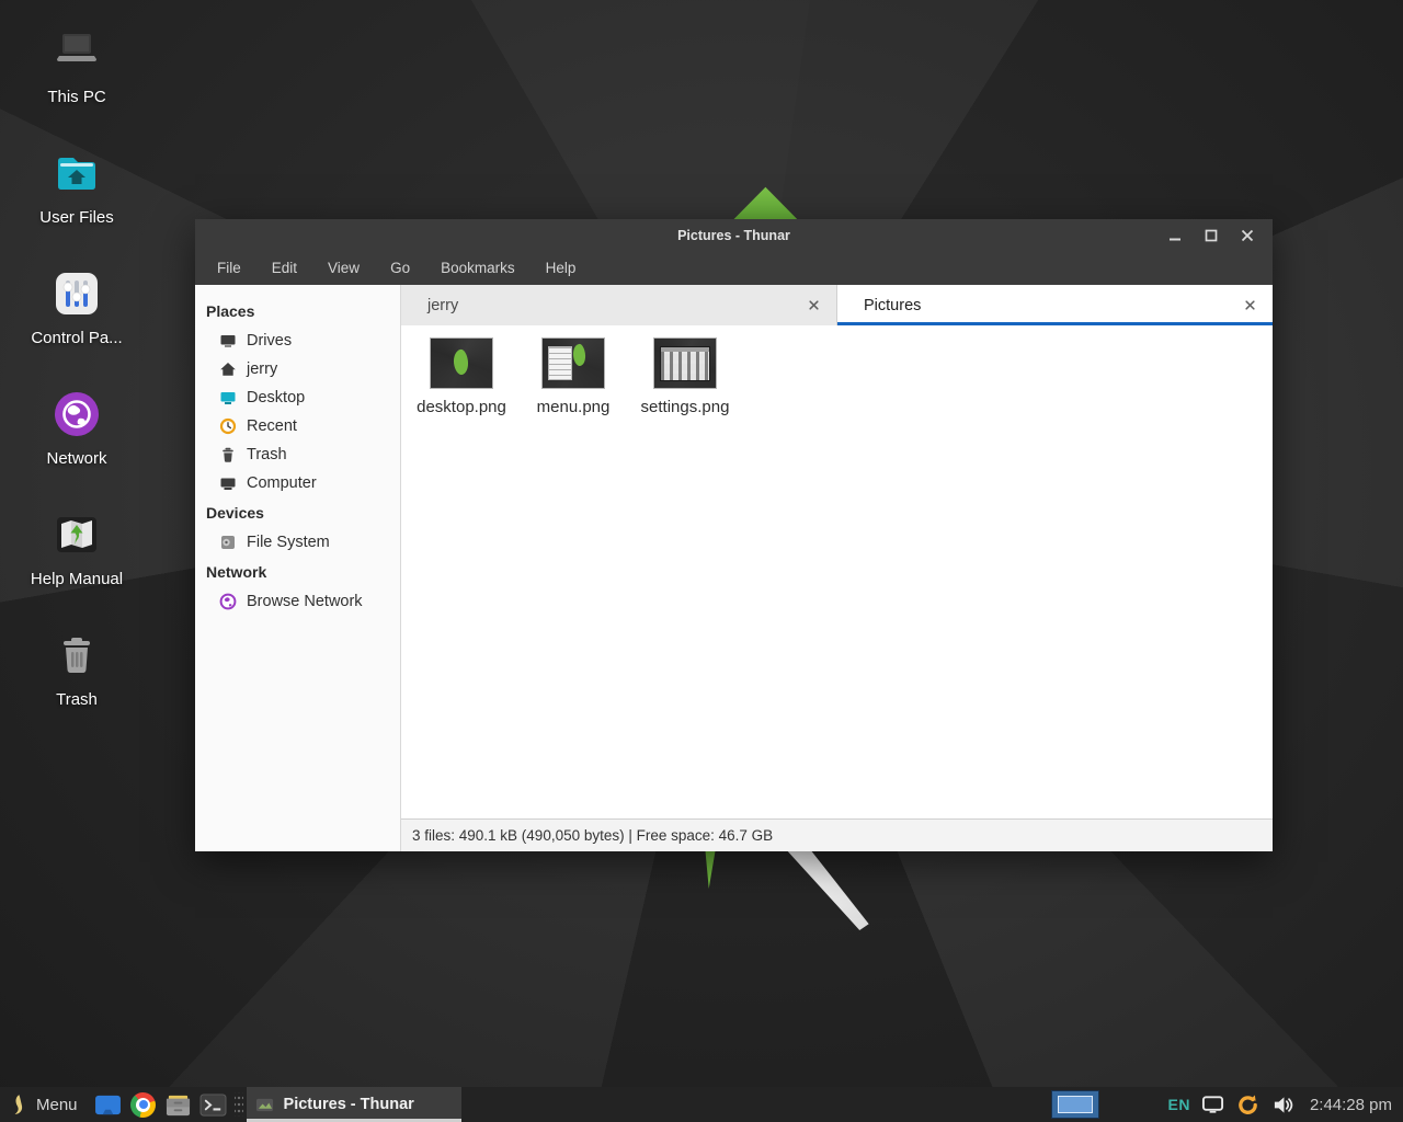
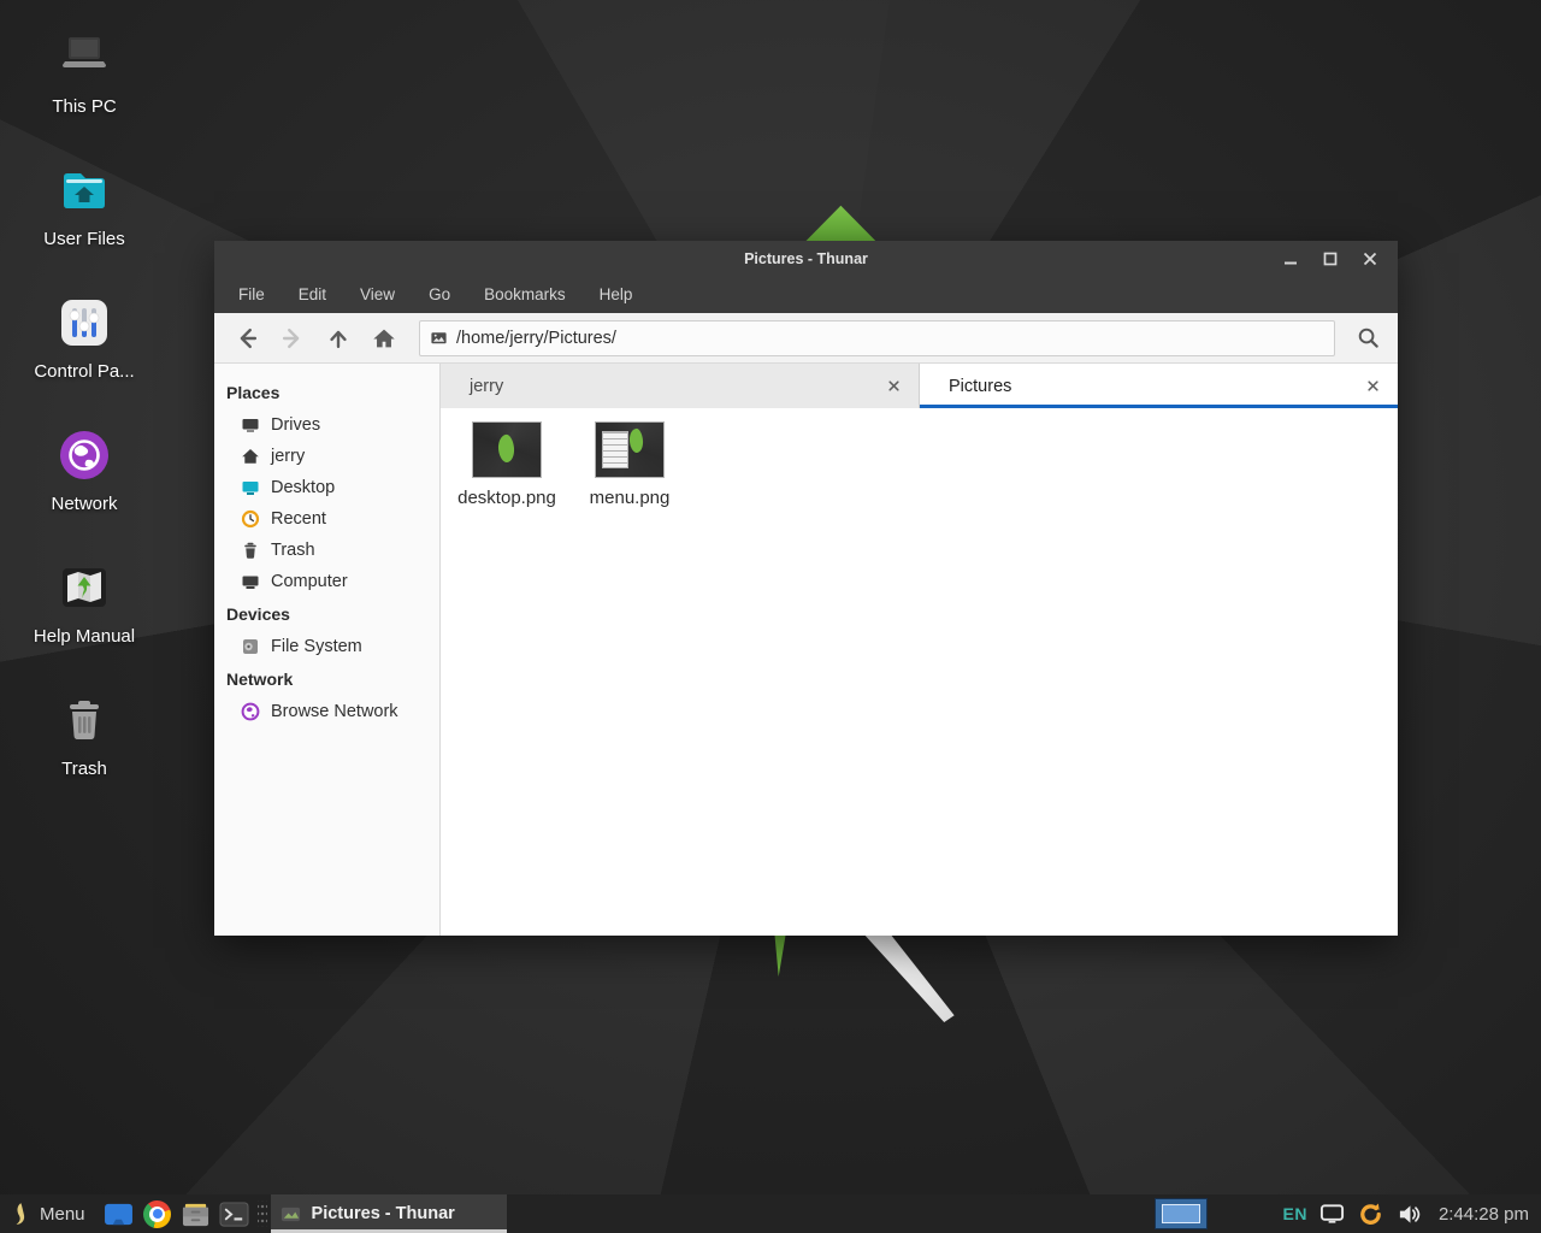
  This PC
  User Files
  Control Pa...
  Network
  Help Manual
  Trash
  Pictures - Thunar
  File
  Edit
  View
  Go
  Bookmarks
  Help
+ /home/jerry/Pictures/
  Places
  Drives
  jerry
  Desktop
  Recent
  Trash
  Computer
  Devices
  File System
  Network
  Browse Network
  jerry
  Pictures
  desktop.png
  menu.png
- settings.png
- 3 files: 490.1 kB (490,050 bytes) | Free space: 46.7 GB
  Menu
  Pictures - Thunar
  EN
  2:44:28 pm
